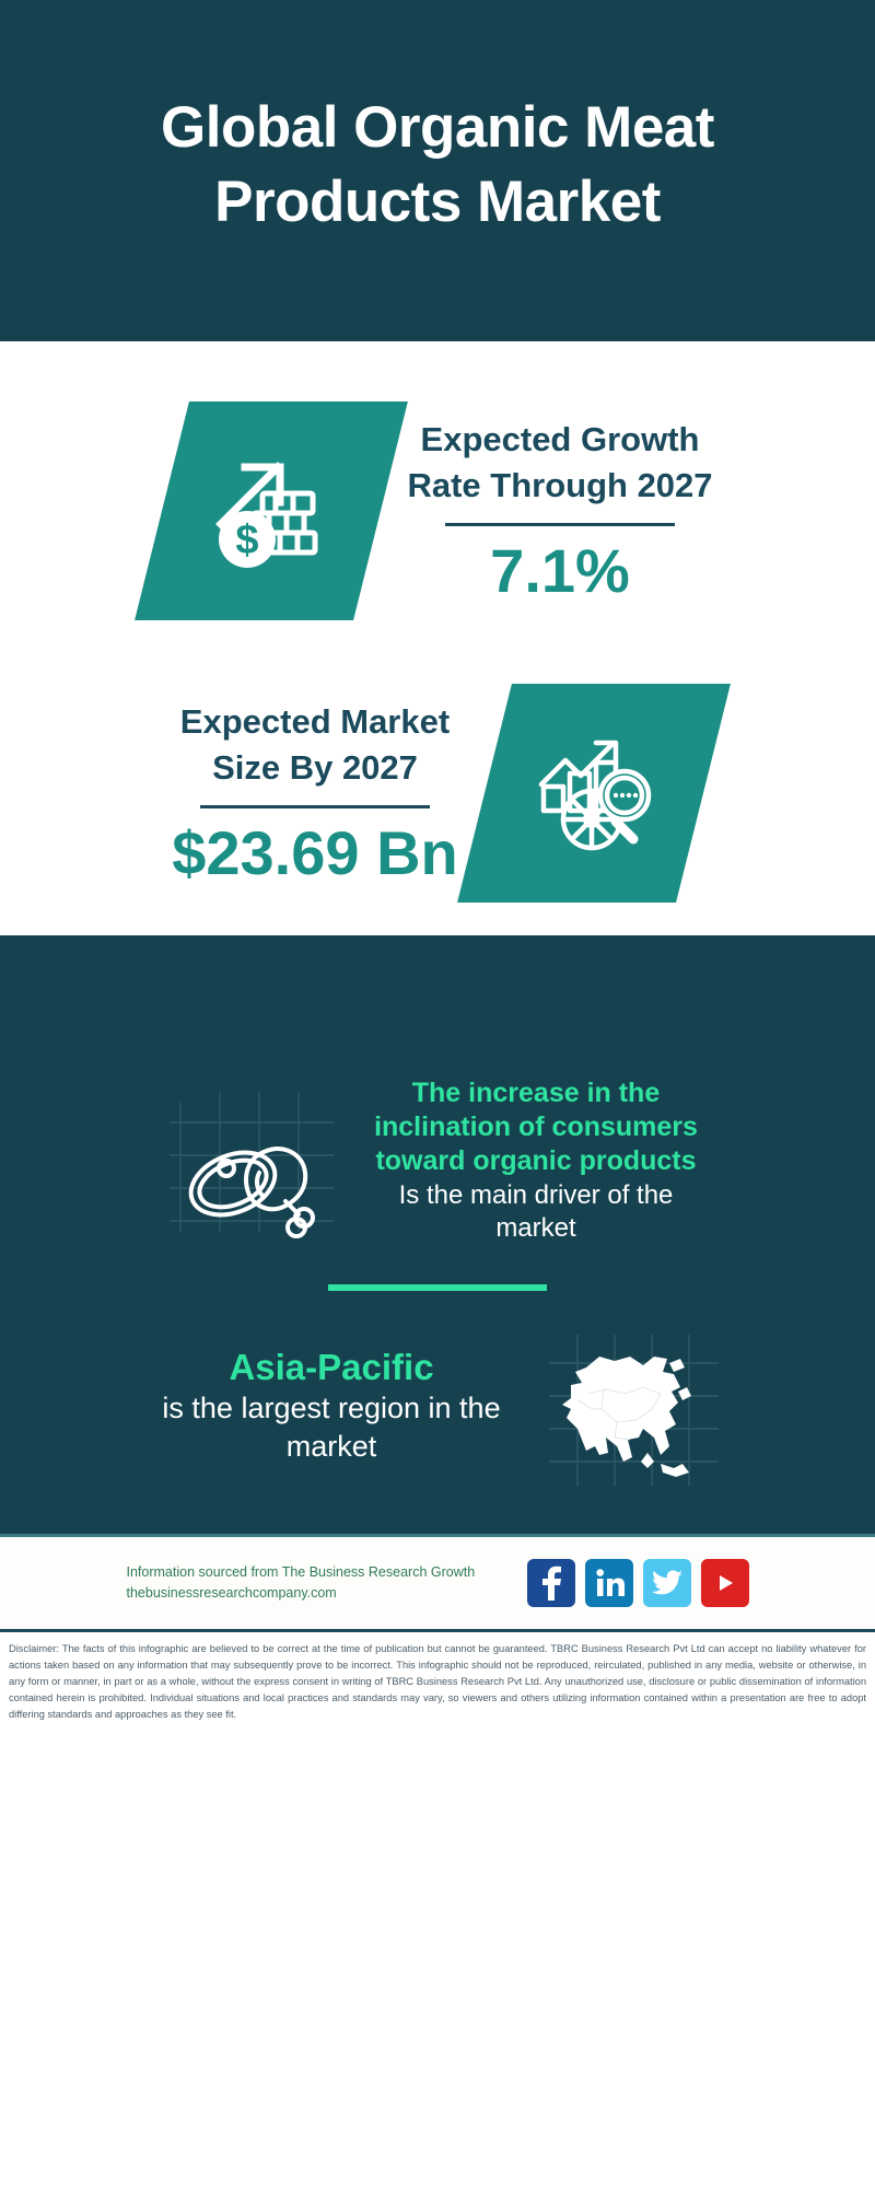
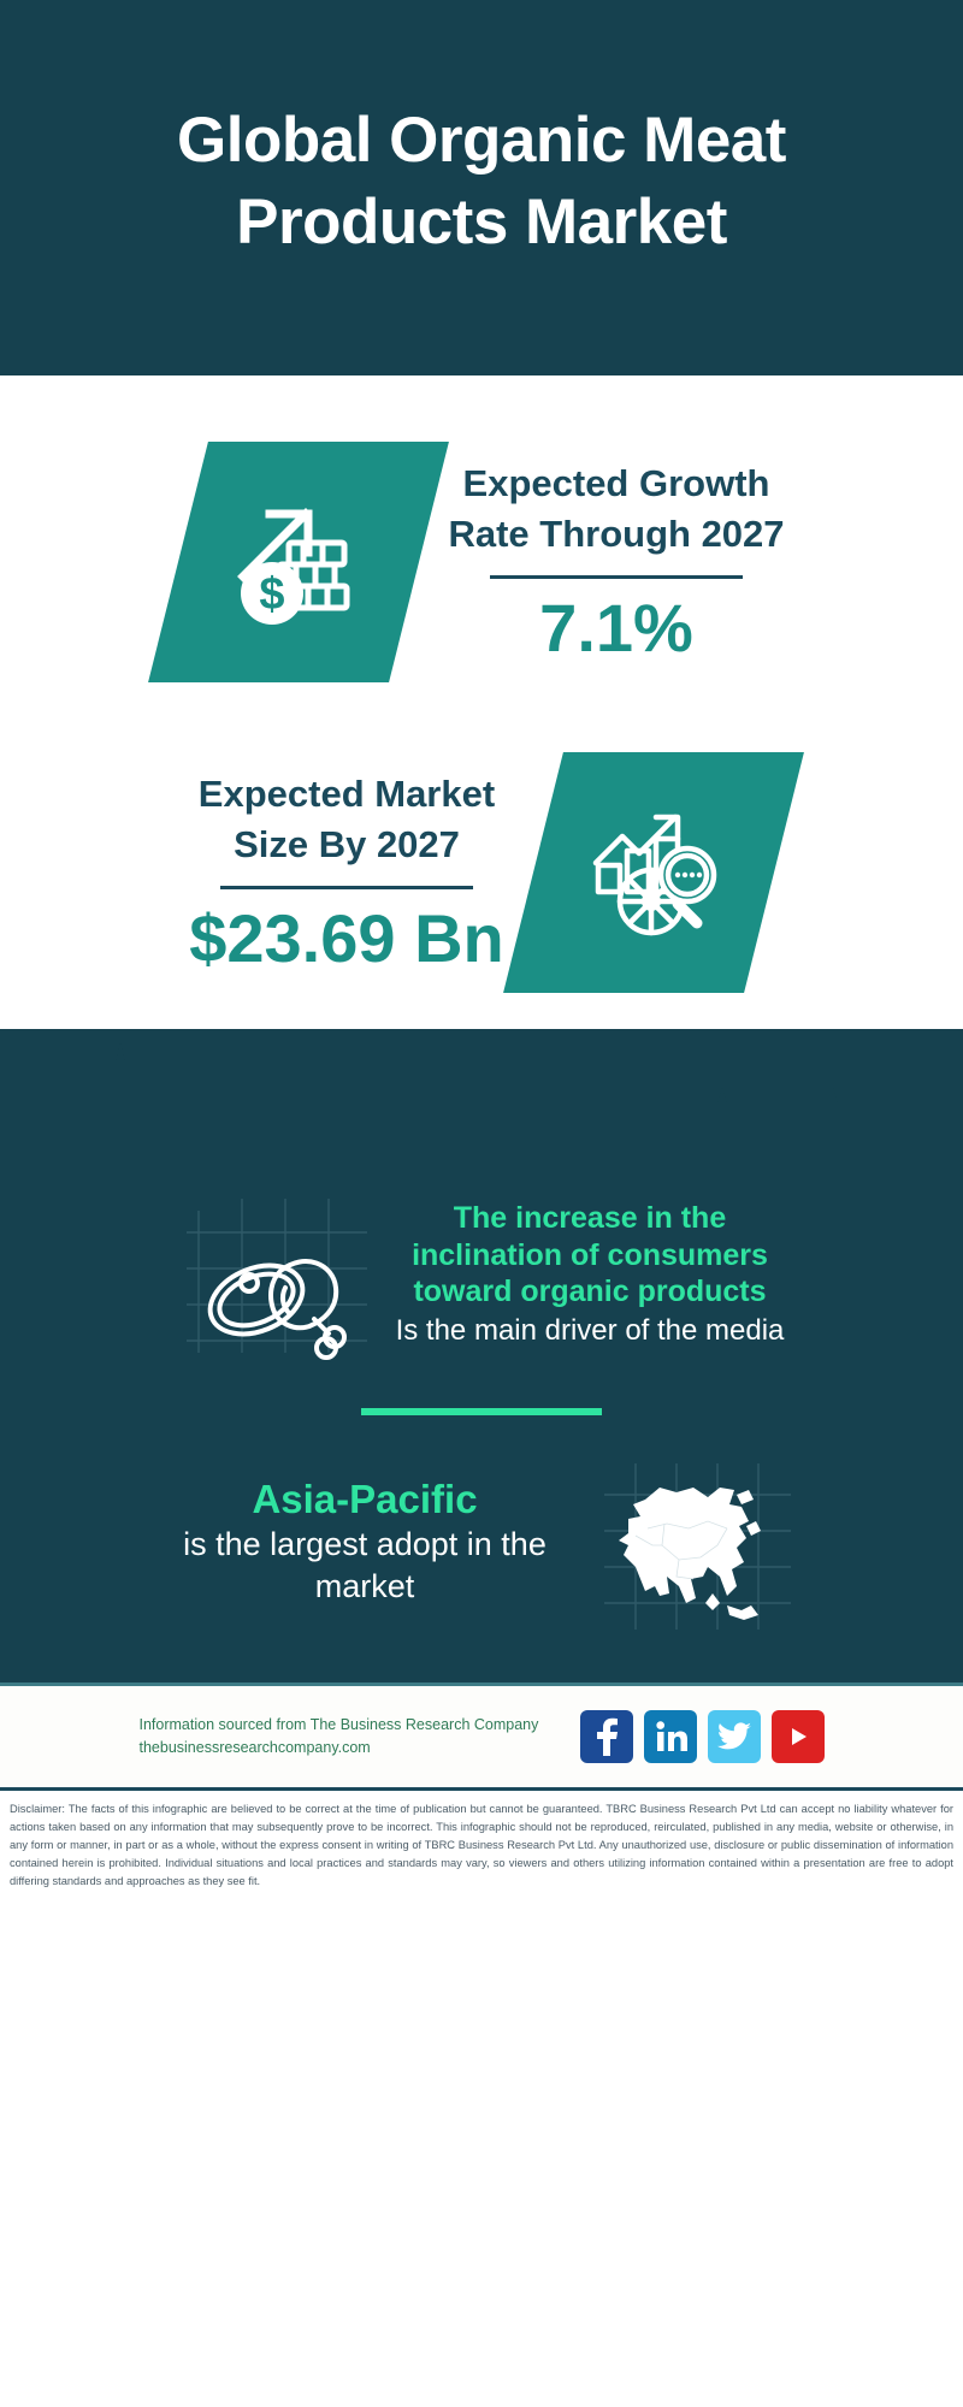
  Global Organic Meat Products Market
  Expected Growth
  Rate Through 2027
  7.1%
  Expected Market
  Size By 2027
  $23.69 Bn
  The increase in the inclination of consumers toward organic products
- Is the main driver of the market
+ Is the main driver of the media
  Asia-Pacific
- is the largest region in the market
+ is the largest adopt in the market
- Information sourced from The Business Research Growth
+ Information sourced from The Business Research Company
  thebusinessresearchcompany.com
  Disclaimer: The facts of this infographic are believed to be correct at the time of publication but cannot be guaranteed. TBRC Business Research Pvt Ltd can accept no liability whatever for actions taken based on any information that may subsequently prove to be incorrect. This infographic should not be reproduced, reirculated, published in any media, website or otherwise, in any form or manner, in part or as a whole, without the express consent in writing of TBRC Business Research Pvt Ltd. Any unauthorized use, disclosure or public dissemination of information contained herein is prohibited. Individual situations and local practices and standards may vary, so viewers and others utilizing information contained within a presentation are free to adopt differing standards and approaches as they see fit.
